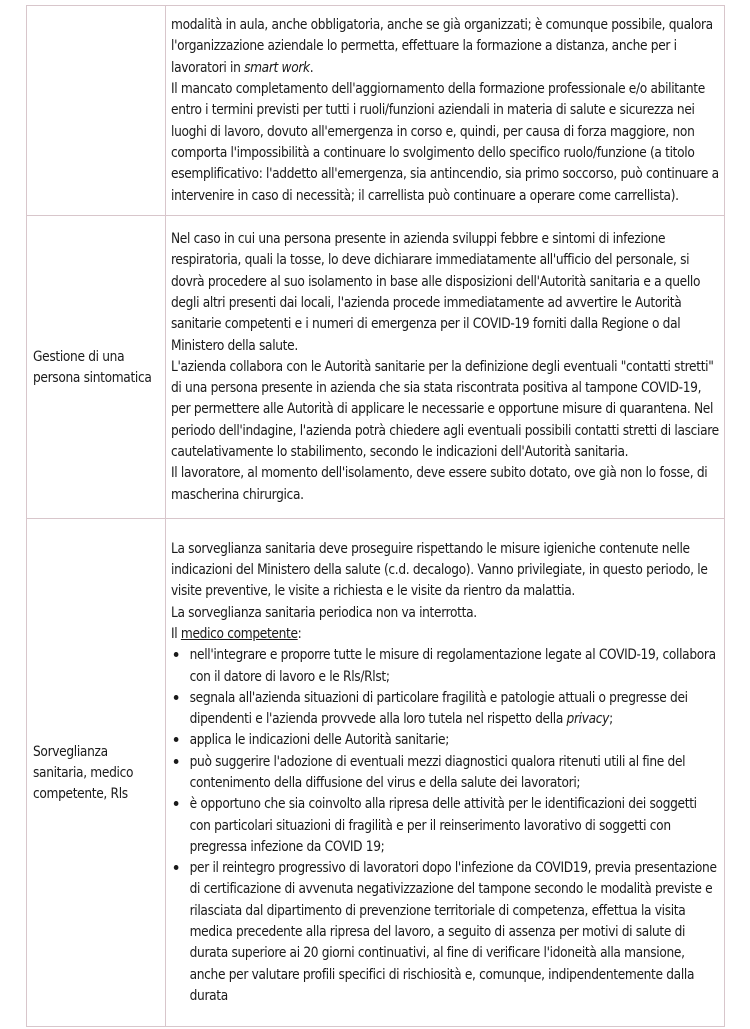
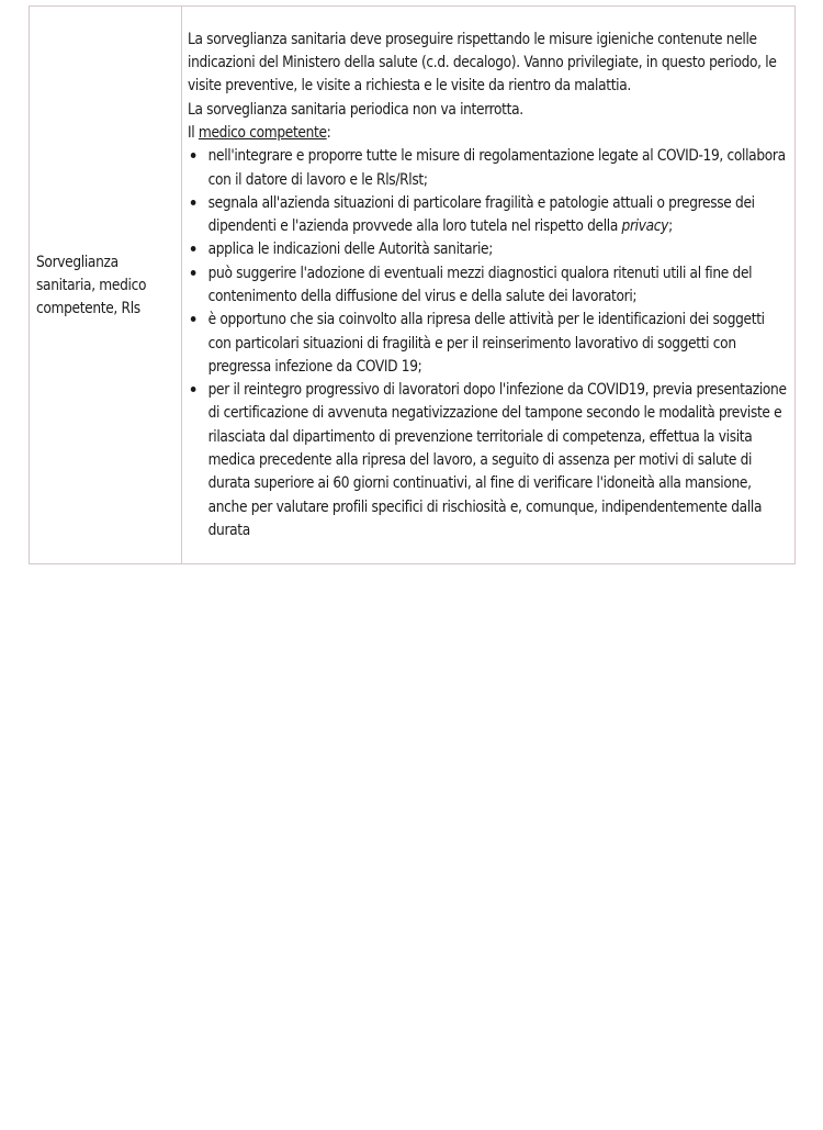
- 	modalità in aula, anche obbligatoria, anche se già organizzati; è comunque possibile, qualora l'organizzazione aziendale lo permetta, effettuare la formazione a distanza, anche per i lavoratori in smart work. Il mancato completamento dell'aggiornamento della formazione professionale e/o abilitante entro i termini previsti per tutti i ruoli/funzioni aziendali in materia di salute e sicurezza nei luoghi di lavoro, dovuto all'emergenza in corso e, quindi, per causa di forza maggiore, non comporta l'impossibilità a continuare lo svolgimento dello specifico ruolo/funzione (a titolo esemplificativo: l'addetto all'emergenza, sia antincendio, sia primo soccorso, può continuare a intervenire in caso di necessità; il carrellista può continuare a operare come carrellista).
- Gestione di una persona sintomatica	Nel caso in cui una persona presente in azienda sviluppi febbre e sintomi di infezione respiratoria, quali la tosse, lo deve dichiarare immediatamente all'ufficio del personale, si dovrà procedere al suo isolamento in base alle disposizioni dell'Autorità sanitaria e a quello degli altri presenti dai locali, l'azienda procede immediatamente ad avvertire le Autorità sanitarie competenti e i numeri di emergenza per il COVID-19 forniti dalla Regione o dal Ministero della salute. L'azienda collabora con le Autorità sanitarie per la definizione degli eventuali "contatti stretti" di una persona presente in azienda che sia stata riscontrata positiva al tampone COVID-19, per permettere alle Autorità di applicare le necessarie e opportune misure di quarantena. Nel periodo dell'indagine, l'azienda potrà chiedere agli eventuali possibili contatti stretti di lasciare cautelativamente lo stabilimento, secondo le indicazioni dell'Autorità sanitaria. Il lavoratore, al momento dell'isolamento, deve essere subito dotato, ove già non lo fosse, di mascherina chirurgica.
- Sorveglianza sanitaria, medico competente, Rls	La sorveglianza sanitaria deve proseguire rispettando le misure igieniche contenute nelle indicazioni del Ministero della salute (c.d. decalogo). Vanno privilegiate, in questo periodo, le visite preventive, le visite a richiesta e le visite da rientro da malattia. La sorveglianza sanitaria periodica non va interrotta. Il medico competente: nell'integrare e proporre tutte le misure di regolamentazione legate al COVID-19, collabora con il datore di lavoro e le Rls/Rlst; segnala all'azienda situazioni di particolare fragilità e patologie attuali o pregresse dei dipendenti e l'azienda provvede alla loro tutela nel rispetto della privacy; applica le indicazioni delle Autorità sanitarie; può suggerire l'adozione di eventuali mezzi diagnostici qualora ritenuti utili al fine del contenimento della diffusione del virus e della salute dei lavoratori; è opportuno che sia coinvolto alla ripresa delle attività per le identificazioni dei soggetti con particolari situazioni di fragilità e per il reinserimento lavorativo di soggetti con pregressa infezione da COVID 19; per il reintegro progressivo di lavoratori dopo l'infezione da COVID19, previa presentazione di certificazione di avvenuta negativizzazione del tampone secondo le modalità previste e rilasciata dal dipartimento di prevenzione territoriale di competenza, effettua la visita medica precedente alla ripresa del lavoro, a seguito di assenza per motivi di salute di durata superiore ai 20 giorni continuativi, al fine di verificare l'idoneità alla mansione, anche per valutare profili specifici di rischiosità e, comunque, indipendentemente dalla durata
+ Sorveglianza sanitaria, medico competente, Rls	La sorveglianza sanitaria deve proseguire rispettando le misure igieniche contenute nelle indicazioni del Ministero della salute (c.d. decalogo). Vanno privilegiate, in questo periodo, le visite preventive, le visite a richiesta e le visite da rientro da malattia. La sorveglianza sanitaria periodica non va interrotta. Il medico competente: nell'integrare e proporre tutte le misure di regolamentazione legate al COVID-19, collabora con il datore di lavoro e le Rls/Rlst; segnala all'azienda situazioni di particolare fragilità e patologie attuali o pregresse dei dipendenti e l'azienda provvede alla loro tutela nel rispetto della privacy; applica le indicazioni delle Autorità sanitarie; può suggerire l'adozione di eventuali mezzi diagnostici qualora ritenuti utili al fine del contenimento della diffusione del virus e della salute dei lavoratori; è opportuno che sia coinvolto alla ripresa delle attività per le identificazioni dei soggetti con particolari situazioni di fragilità e per il reinserimento lavorativo di soggetti con pregressa infezione da COVID 19; per il reintegro progressivo di lavoratori dopo l'infezione da COVID19, previa presentazione di certificazione di avvenuta negativizzazione del tampone secondo le modalità previste e rilasciata dal dipartimento di prevenzione territoriale di competenza, effettua la visita medica precedente alla ripresa del lavoro, a seguito di assenza per motivi di salute di durata superiore ai 60 giorni continuativi, al fine di verificare l'idoneità alla mansione, anche per valutare profili specifici di rischiosità e, comunque, indipendentemente dalla durata
